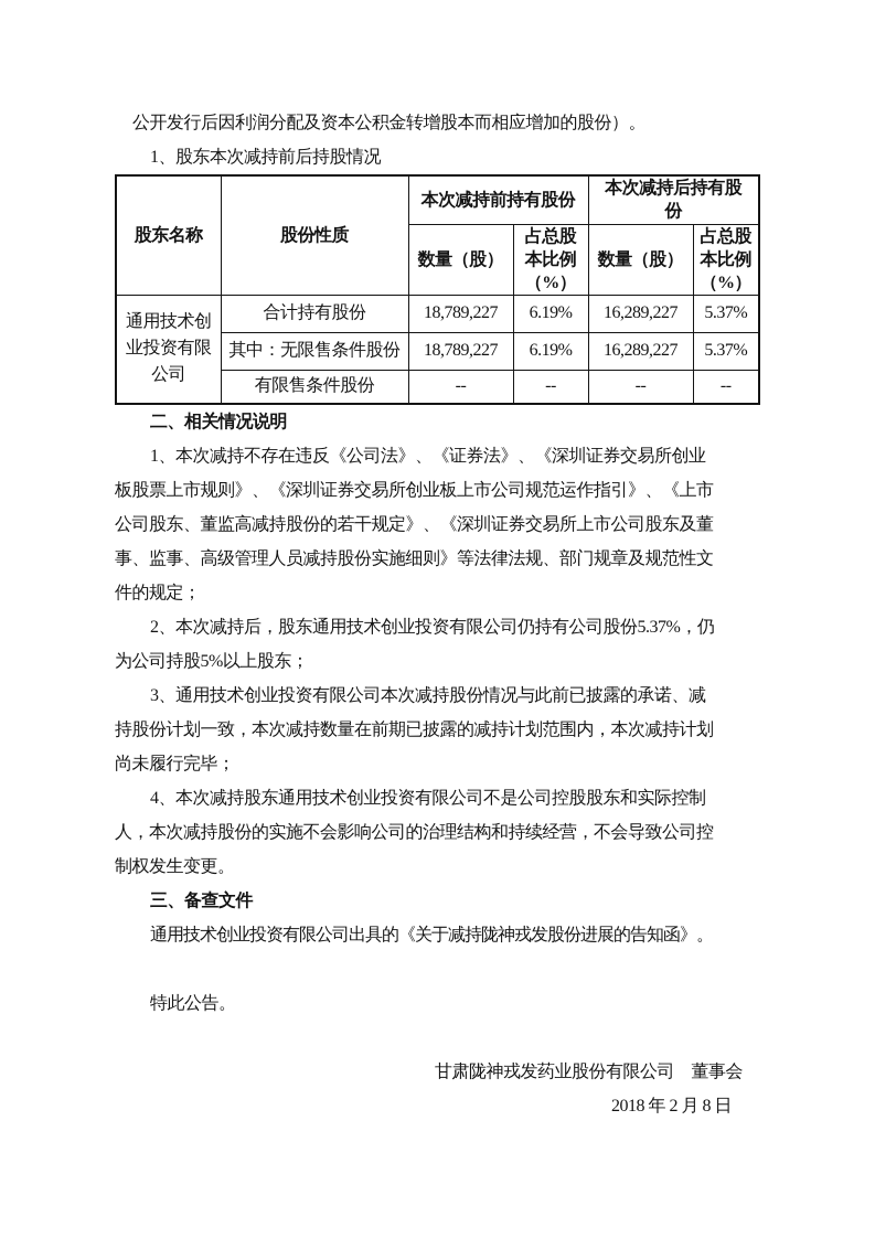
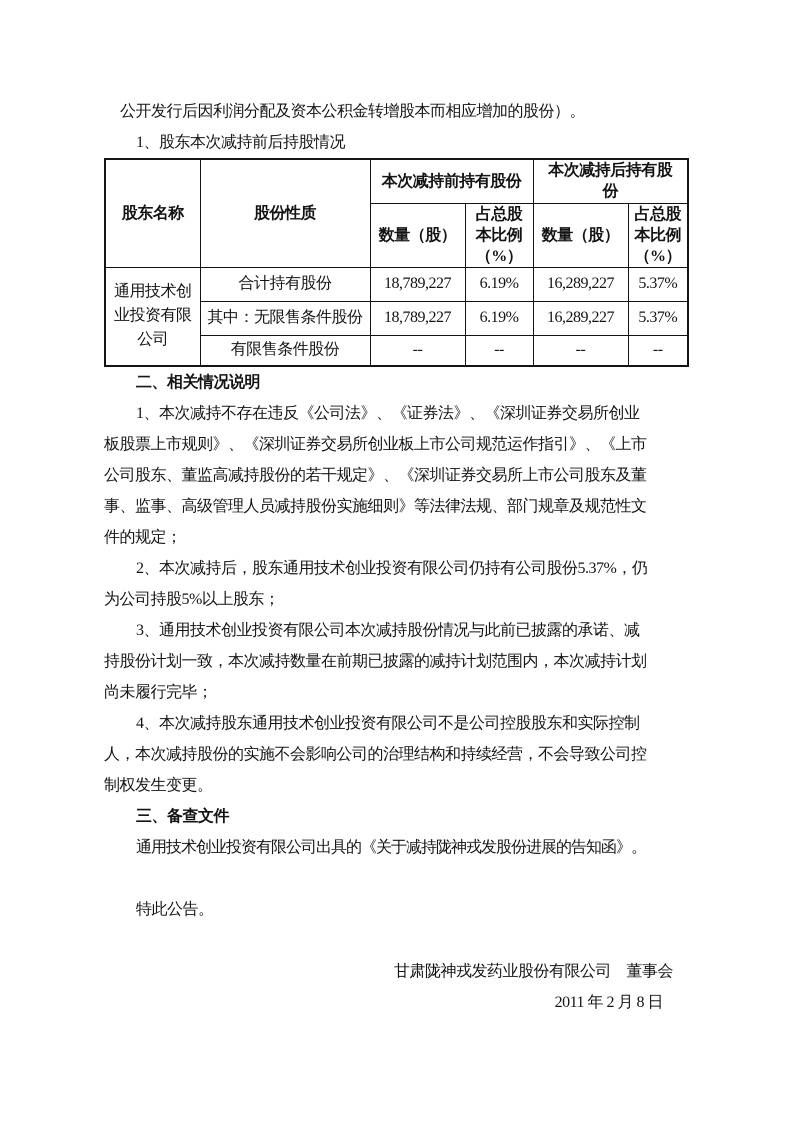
  公开发行后因利润分配及资本公积金转增股本而相应增加的股份）。
  1、股东本次减持前后持股情况
  股东名称	股份性质	本次减持前持有股份	本次减持后持有股 份
  数量（股）	占总股 本比例 （%）	数量（股）	占总股 本比例 （%）
  通用技术创 业投资有限 公司	合计持有股份	18,789,227	6.19%	16,289,227	5.37%
  其中：无限售条件股份	18,789,227	6.19%	16,289,227	5.37%
  有限售条件股份	--	--	--	--
  二、相关情况说明
  1、本次减持不存在违反《公司法》、《证券法》、《深圳证券交易所创业
  板股票上市规则》、《深圳证券交易所创业板上市公司规范运作指引》、《上市
  公司股东、董监高减持股份的若干规定》、《深圳证券交易所上市公司股东及董
  事、监事、高级管理人员减持股份实施细则》等法律法规、部门规章及规范性文
  件的规定；
  2、本次减持后，股东通用技术创业投资有限公司仍持有公司股份5.37%，仍
  为公司持股5%以上股东；
  3、通用技术创业投资有限公司本次减持股份情况与此前已披露的承诺、减
  持股份计划一致，本次减持数量在前期已披露的减持计划范围内，本次减持计划
  尚未履行完毕；
  4、本次减持股东通用技术创业投资有限公司不是公司控股股东和实际控制
  人，本次减持股份的实施不会影响公司的治理结构和持续经营，不会导致公司控
  制权发生变更。
  三、备查文件
  通用技术创业投资有限公司出具的《关于减持陇神戎发股份进展的告知函》。
  特此公告。
  甘肃陇神戎发药业股份有限公司 董事会
- 2018 年 2 月 8 日
+ 2011 年 2 月 8 日
